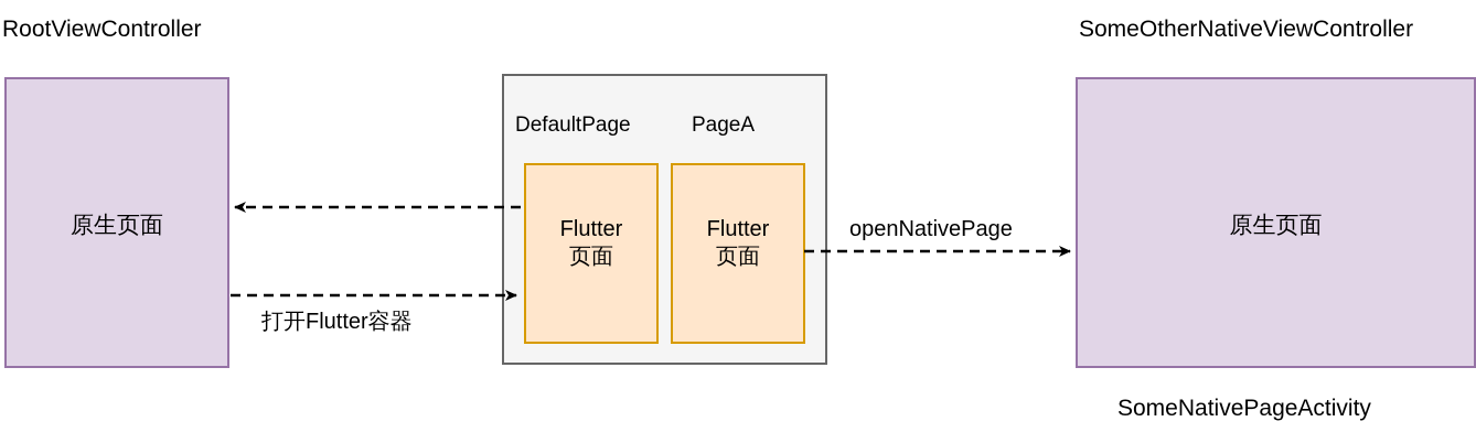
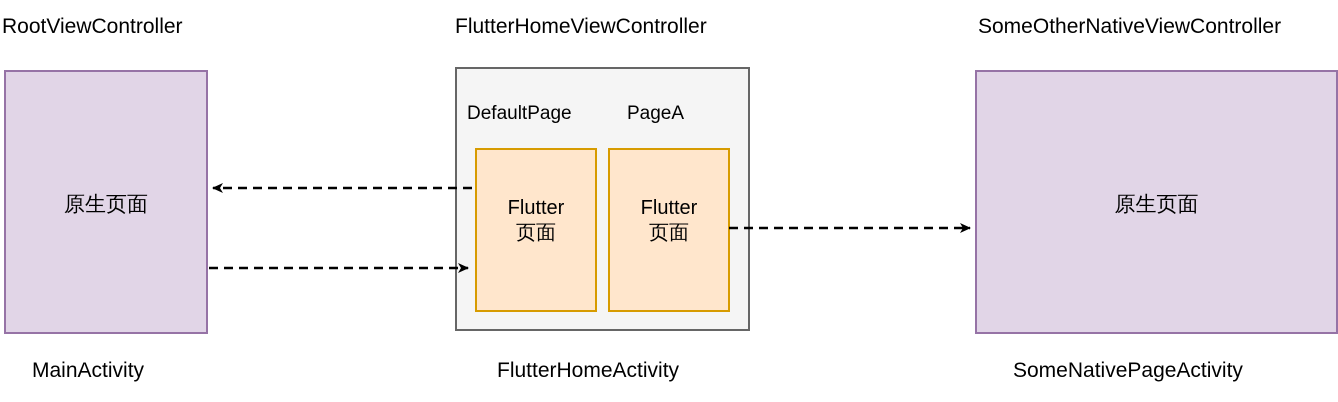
  RootViewController
  原生页面
+ MainActivity
+ FlutterHomeViewController
  DefaultPage
  PageA
  Flutter
  页面
  Flutter
  页面
+ FlutterHomeActivity
  SomeOtherNativeViewController
  原生页面
  SomeNativePageActivity
- 打开Flutter容器
- openNativePage
